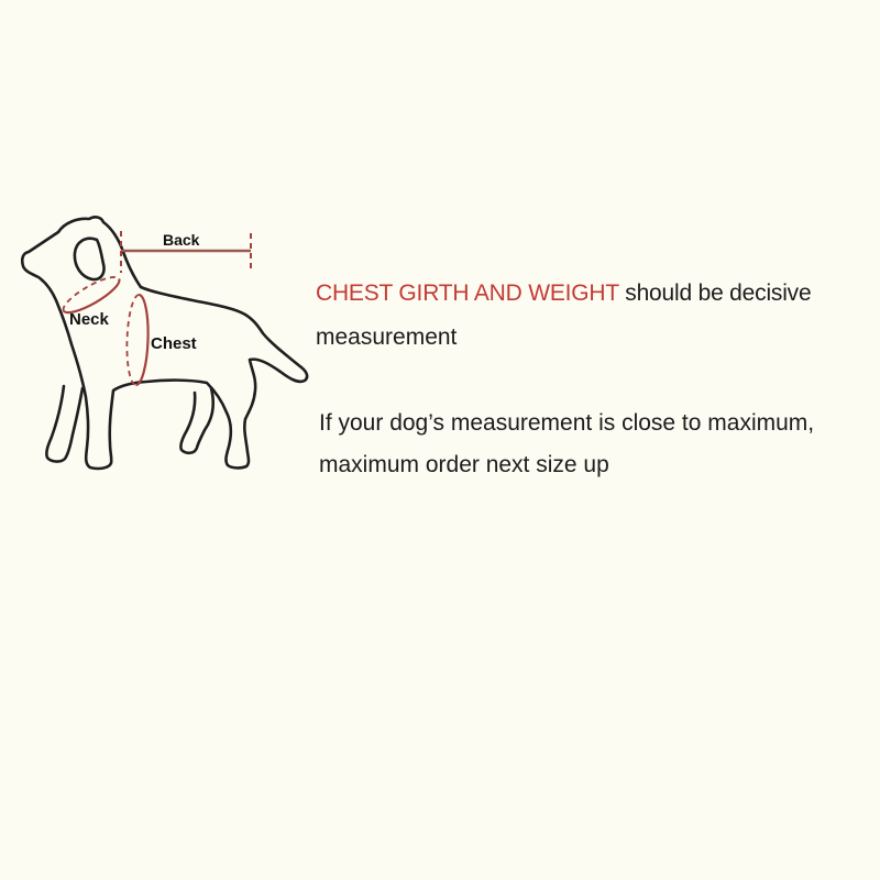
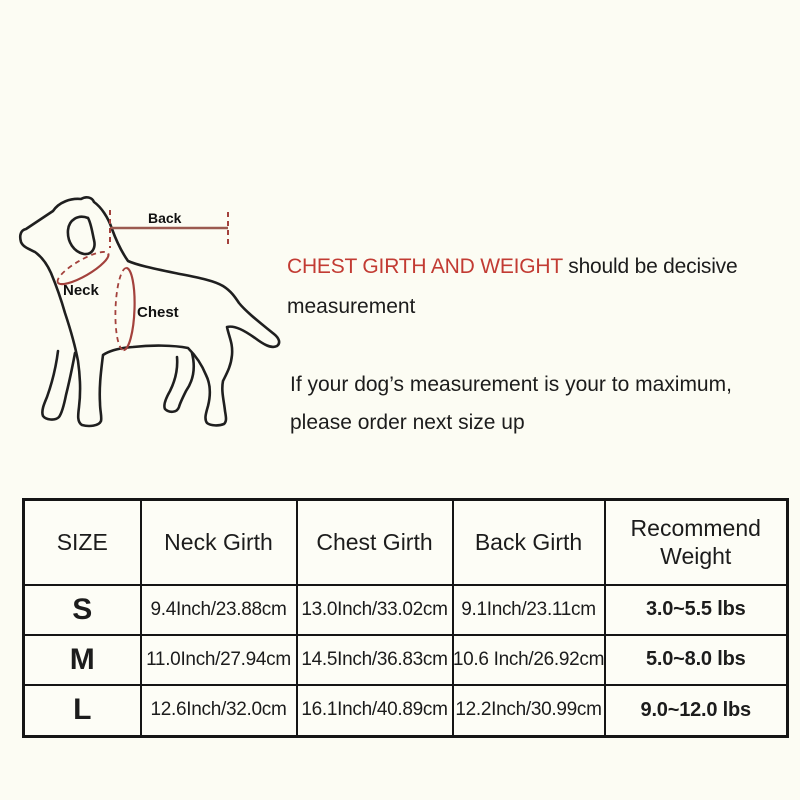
  Back
  Neck
  Chest
  CHEST GIRTH AND WEIGHT should be decisive
  measurement
- If your dog’s measurement is close to maximum,
+ If your dog’s measurement is your to maximum,
- maximum order next size up
+ please order next size up
+ SIZE	Neck Girth	Chest Girth	Back Girth	Recommend Weight
+ S	9.4Inch/23.88cm	13.0Inch/33.02cm	9.1Inch/23.11cm	3.0~5.5 lbs
+ M	11.0Inch/27.94cm	14.5Inch/36.83cm	10.6 Inch/26.92cm	5.0~8.0 lbs
+ L	12.6Inch/32.0cm	16.1Inch/40.89cm	12.2Inch/30.99cm	9.0~12.0 lbs
